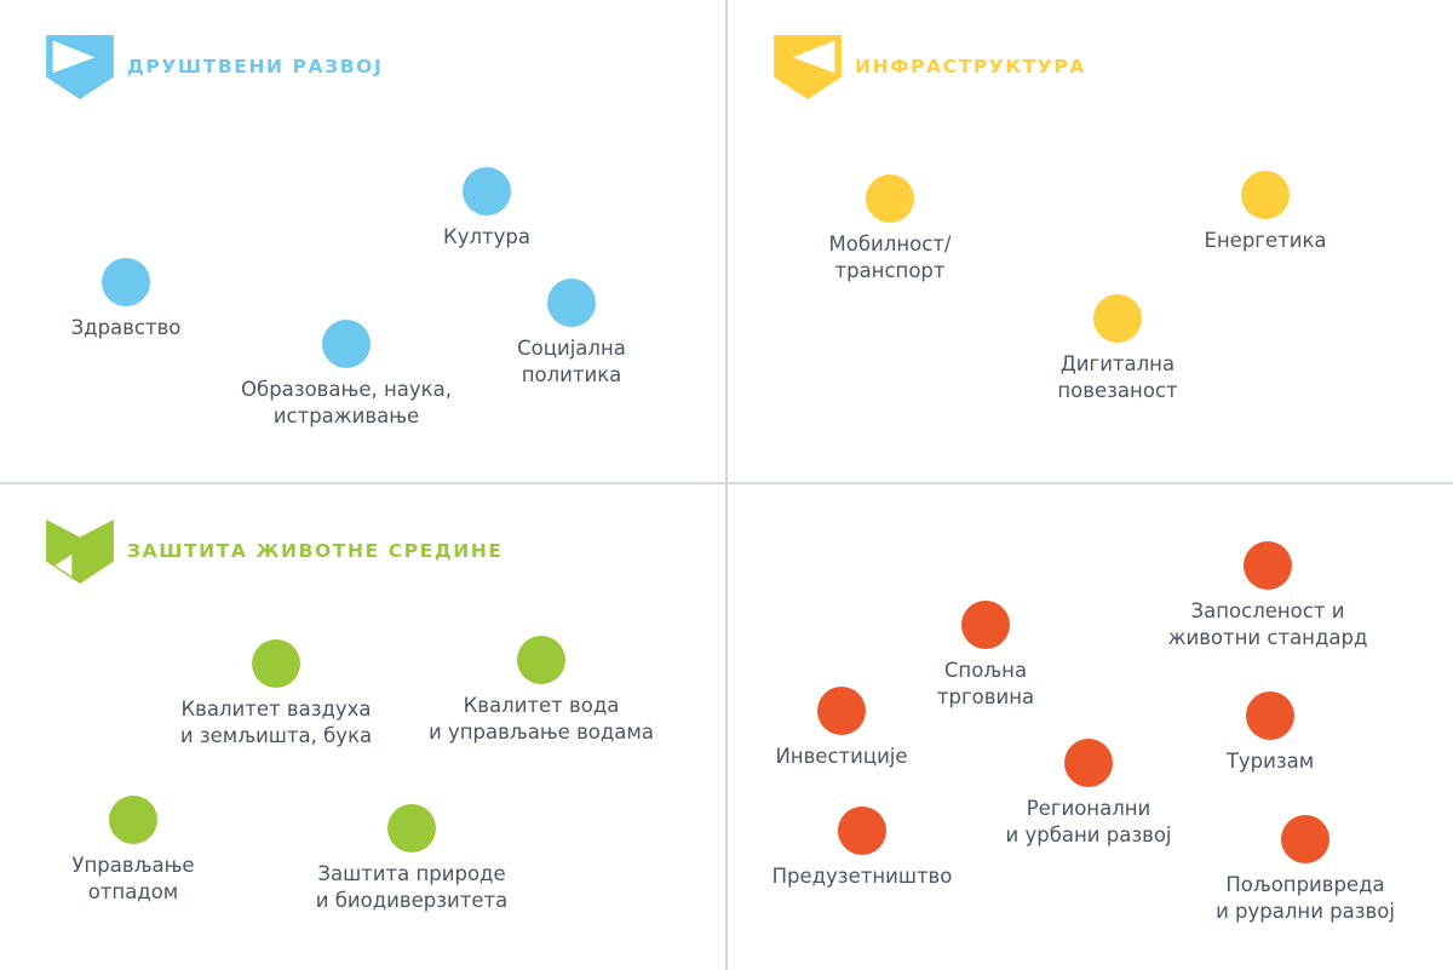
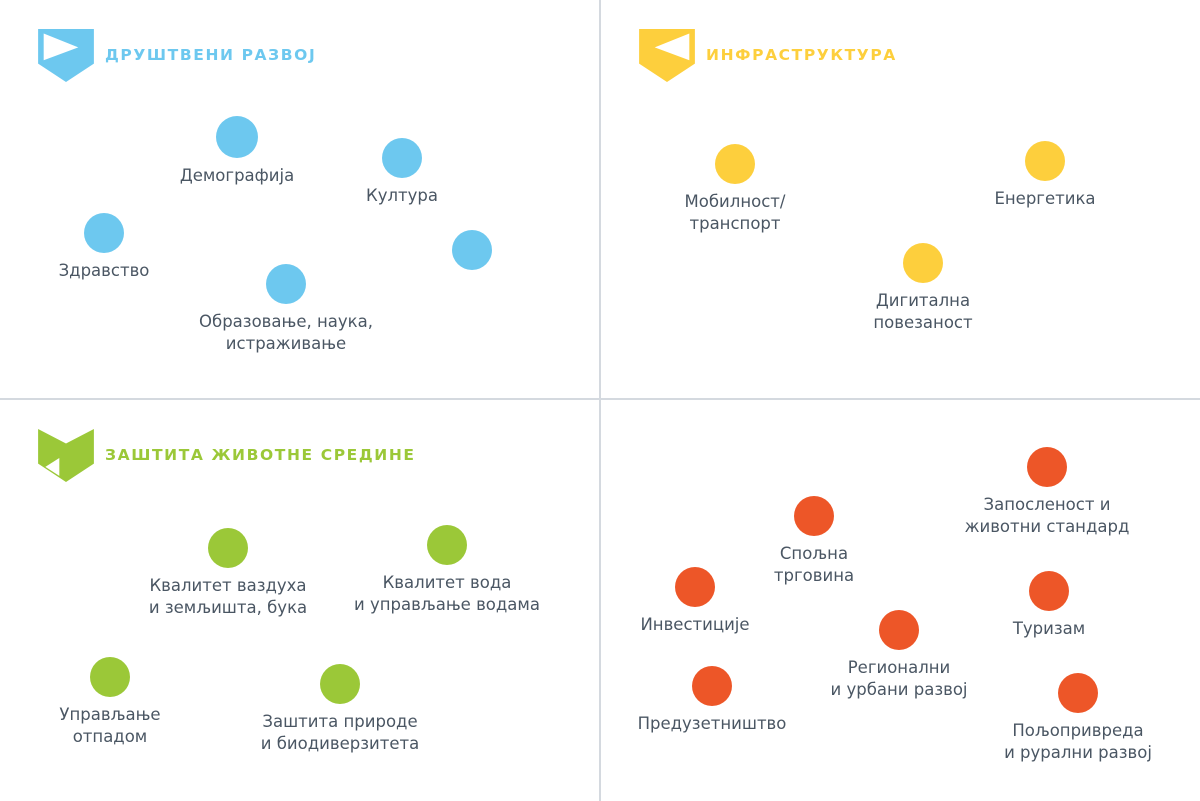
  ДРУШТВЕНИ РАЗВОЈ
+ Демографија
  Култура
  Здравство
  Образовање, наука,
  истраживање
- Социјална
- политика
  ИНФРАСТРУКТУРА
  Мобилност/
  транспорт
  Енергетика
  Дигитална
  повезаност
  ЗАШТИТА ЖИВОТНЕ СРЕДИНЕ
  Квалитет ваздуха
  и земљишта, бука
  Квалитет вода
  и управљање водама
  Управљање
  отпадом
  Заштита природе
  и биодиверзитета
  Запосленост и
  животни стандард
  Спољна
  трговина
  Инвестиције
  Туризам
  Регионални
  и урбани развој
  Предузетништво
  Пољопривреда
  и рурални развој
